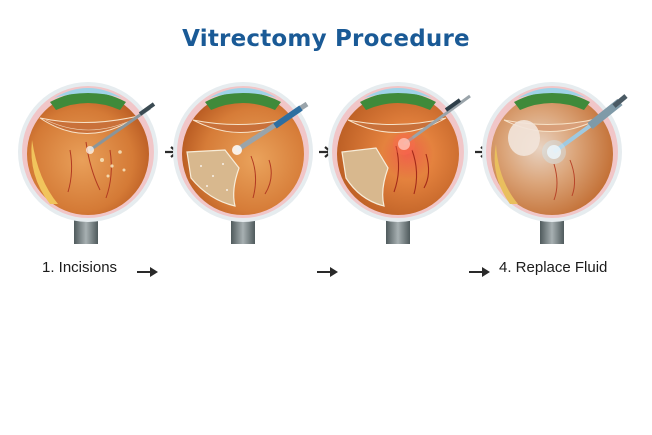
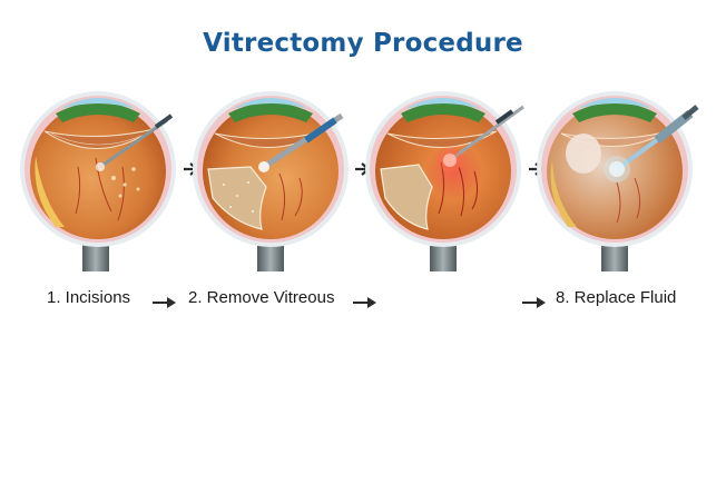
  Vitrectomy Procedure
  1. Incisions
+ 2. Remove Vitreous
- 4. Replace Fluid
+ 8. Replace Fluid
